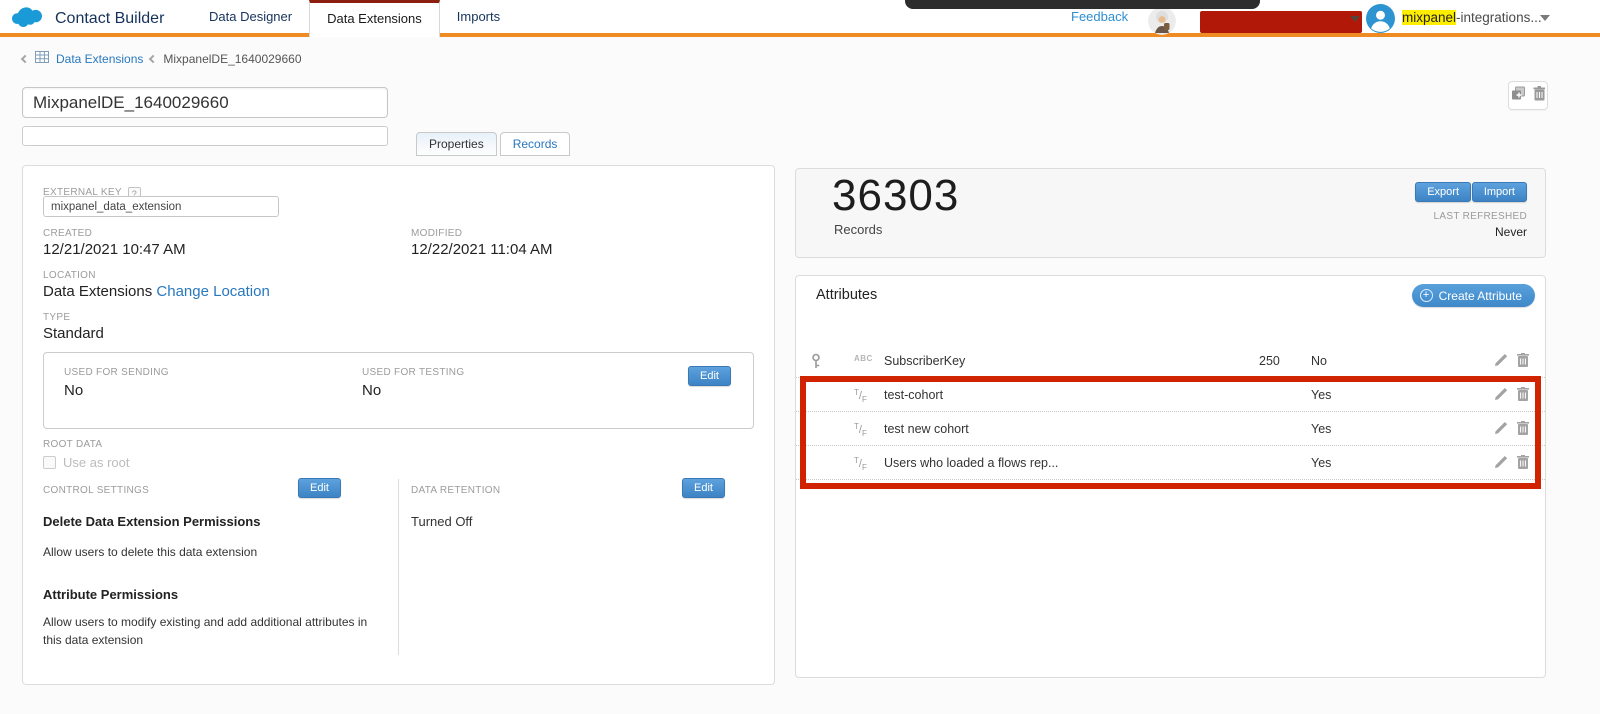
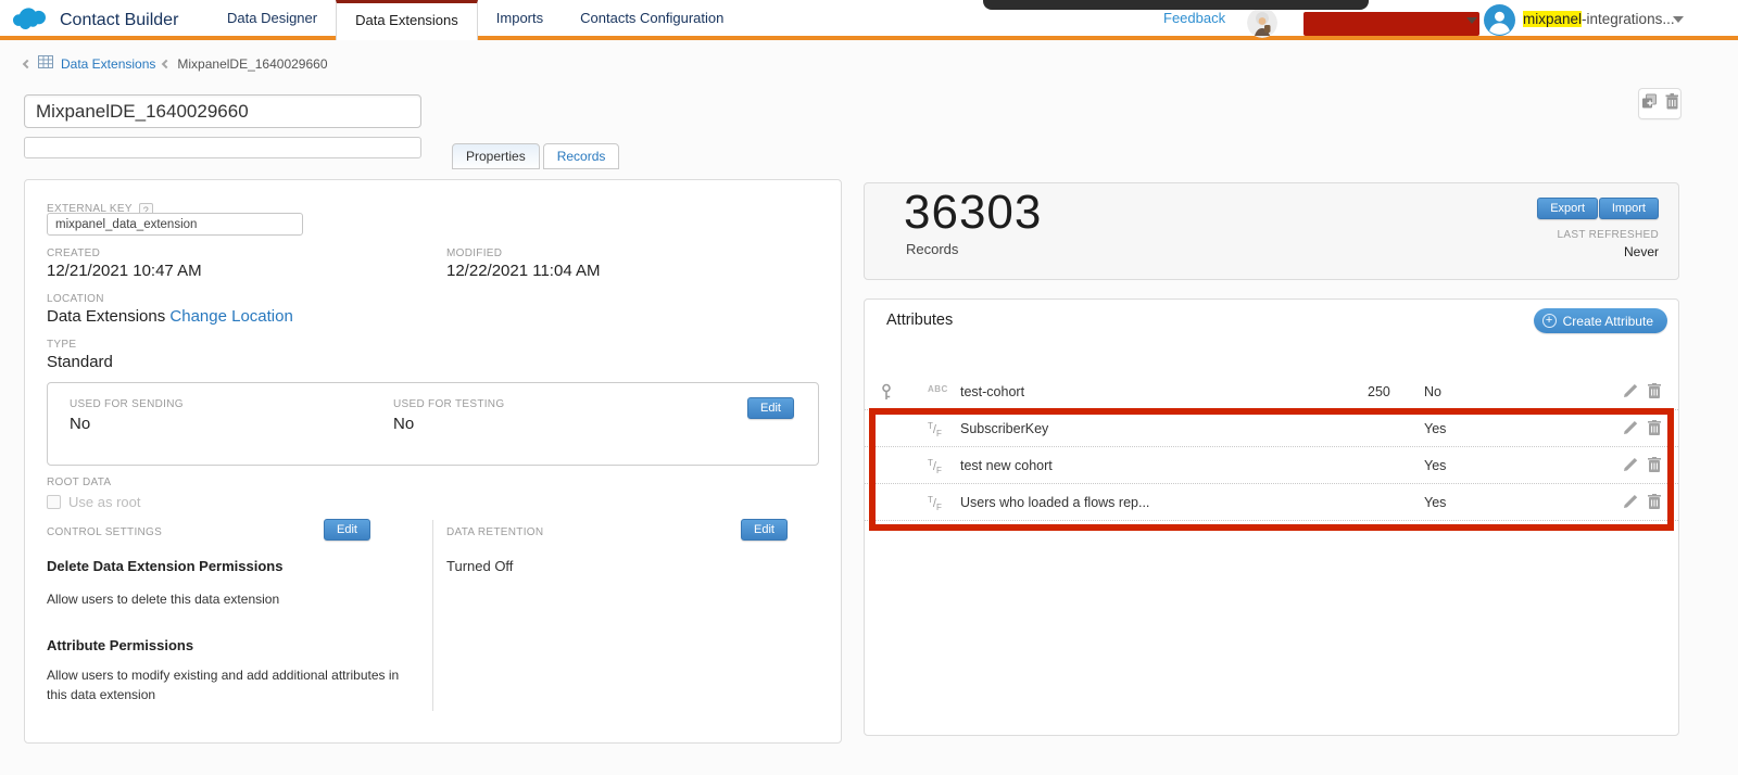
  Contact Builder
  Data Designer
  Data Extensions
  Imports
+ Contacts Configuration
  Feedback
  mixpanel-integrations...
  Data Extensions
  MixpanelDE_1640029660
  MixpanelDE_1640029660
  Properties
  Records
  EXTERNAL KEY ?
  mixpanel_data_extension
  CREATED
  12/21/2021 10:47 AM
  MODIFIED
  12/22/2021 11:04 AM
  LOCATION
  Data Extensions Change Location
  TYPE
  Standard
  USED FOR SENDING
  No
  USED FOR TESTING
  No
  Edit
  ROOT DATA
  Use as root
  CONTROL SETTINGS
  Edit
  Delete Data Extension Permissions
  Allow users to delete this data extension
  Attribute Permissions
  Allow users to modify existing and add additional attributes in this data extension
  DATA RETENTION
  Edit
  Turned Off
  36303
  Records
  Export
  Import
  LAST REFRESHED
  Never
  Attributes
  +
  Create Attribute
  ABC
- SubscriberKey
+ test-cohort
  250
  No
  T/F
- test-cohort
+ SubscriberKey
  Yes
  T/F
  test new cohort
  Yes
  T/F
  Users who loaded a flows rep...
  Yes
